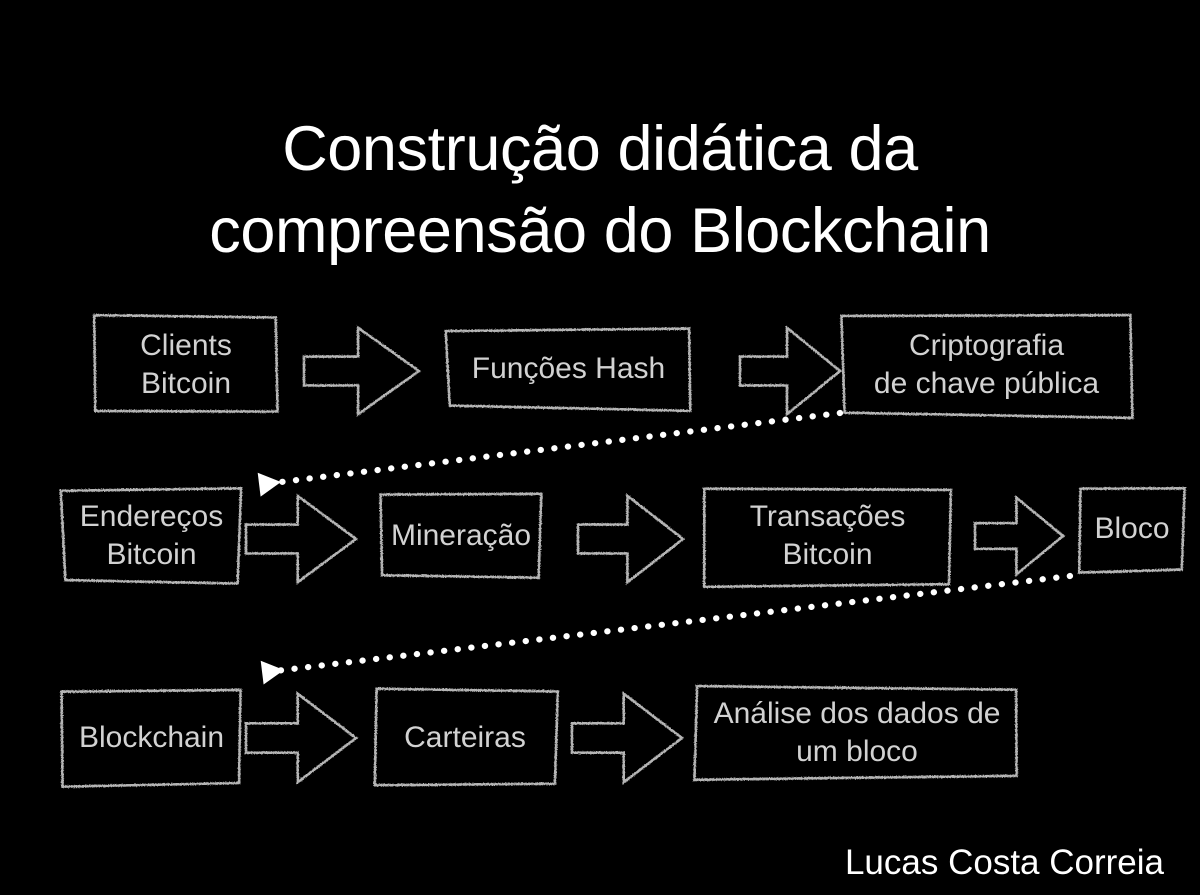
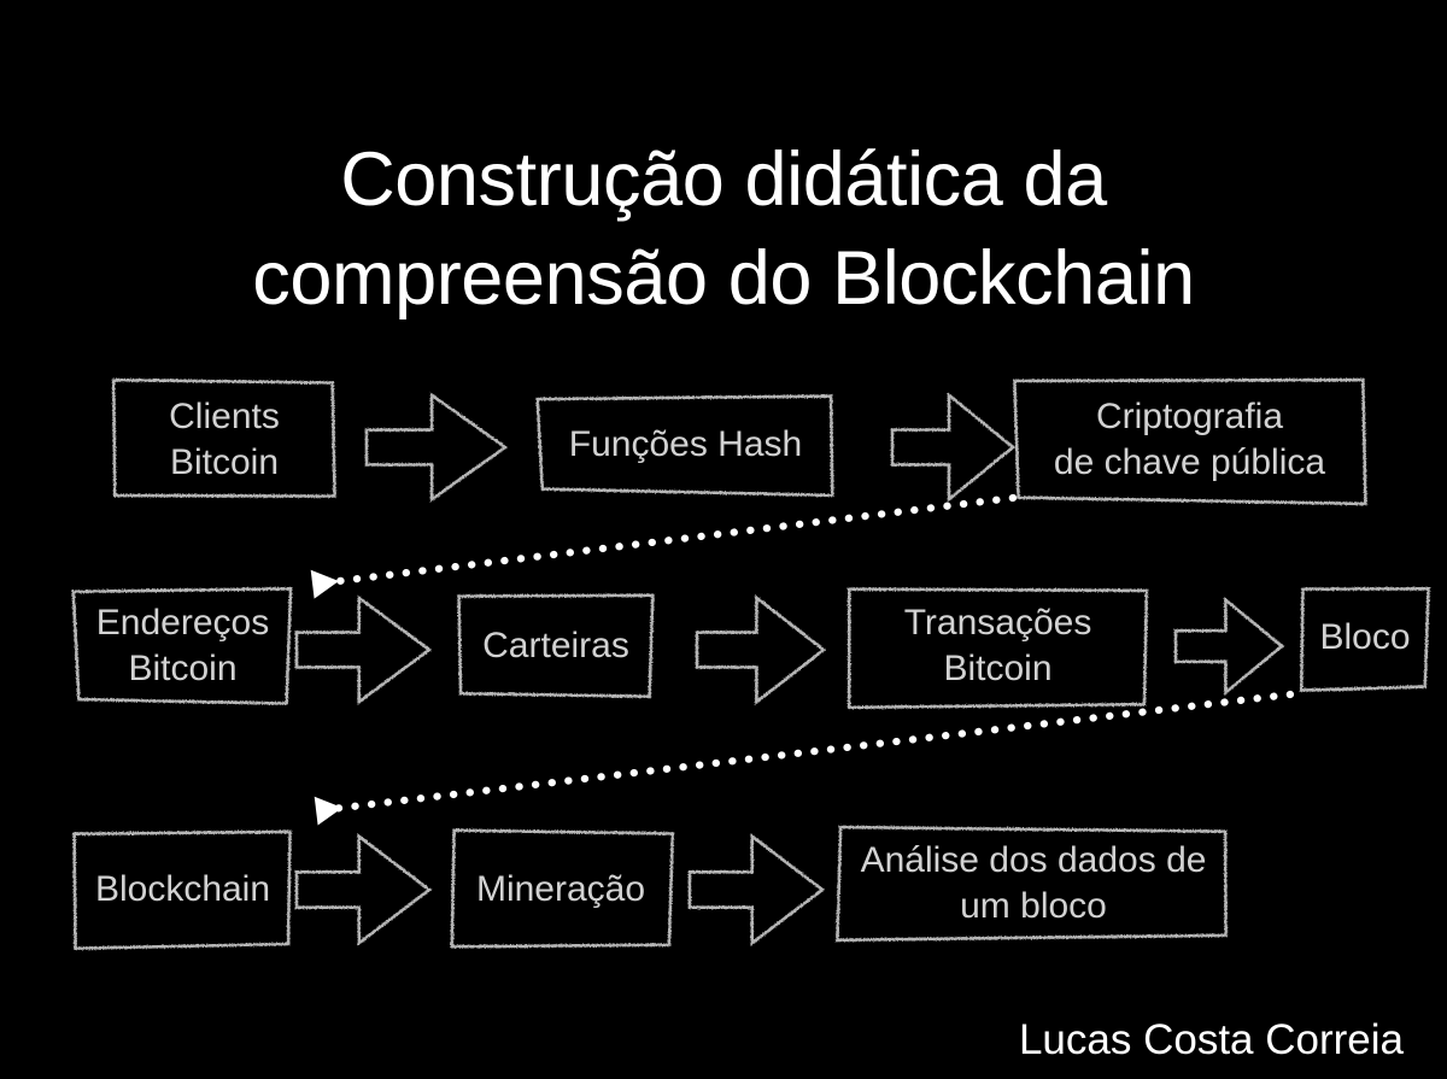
  Construção didática da
  compreensão do Blockchain
  Clients
  Bitcoin
  Funções Hash
  Criptografia
  de chave pública
  Endereços
  Bitcoin
- Mineração
+ Carteiras
  Transações
  Bitcoin
  Bloco
  Blockchain
- Carteiras
+ Mineração
  Análise dos dados de
  um bloco
  Lucas Costa Correia
